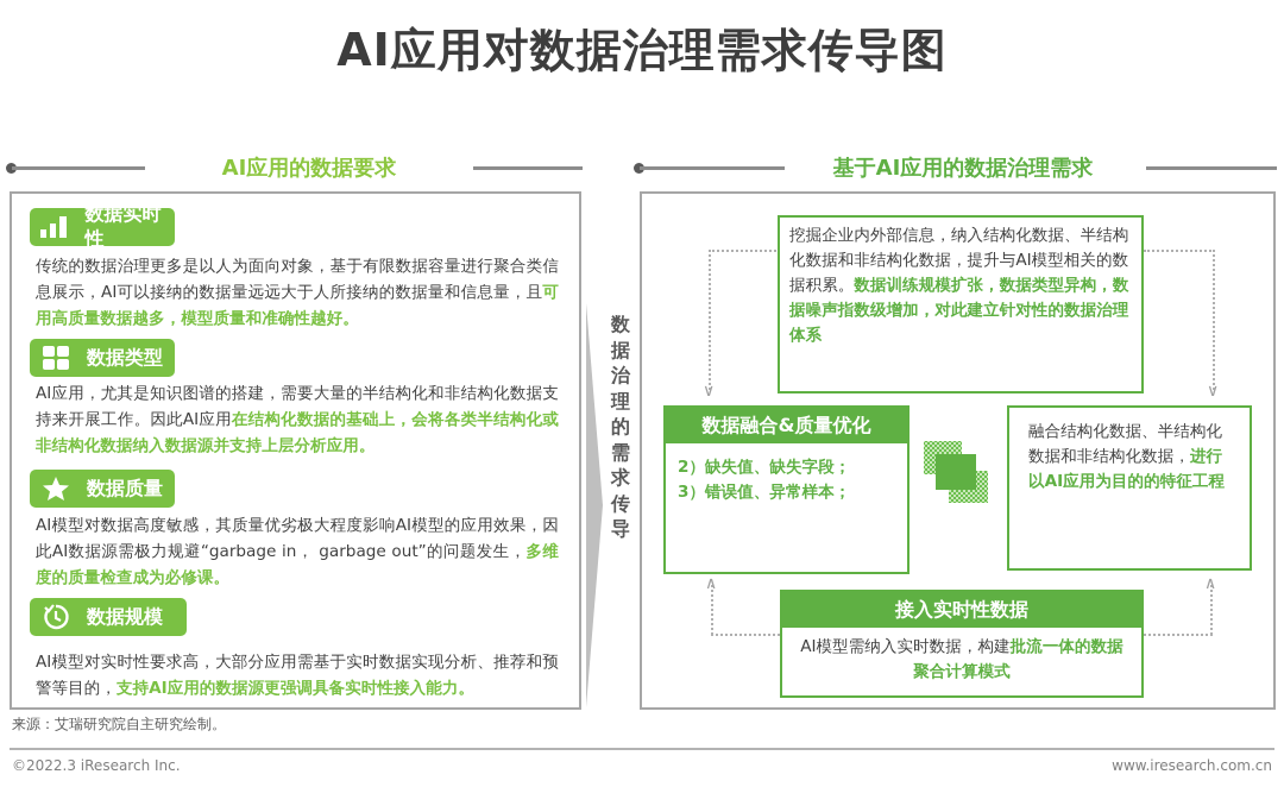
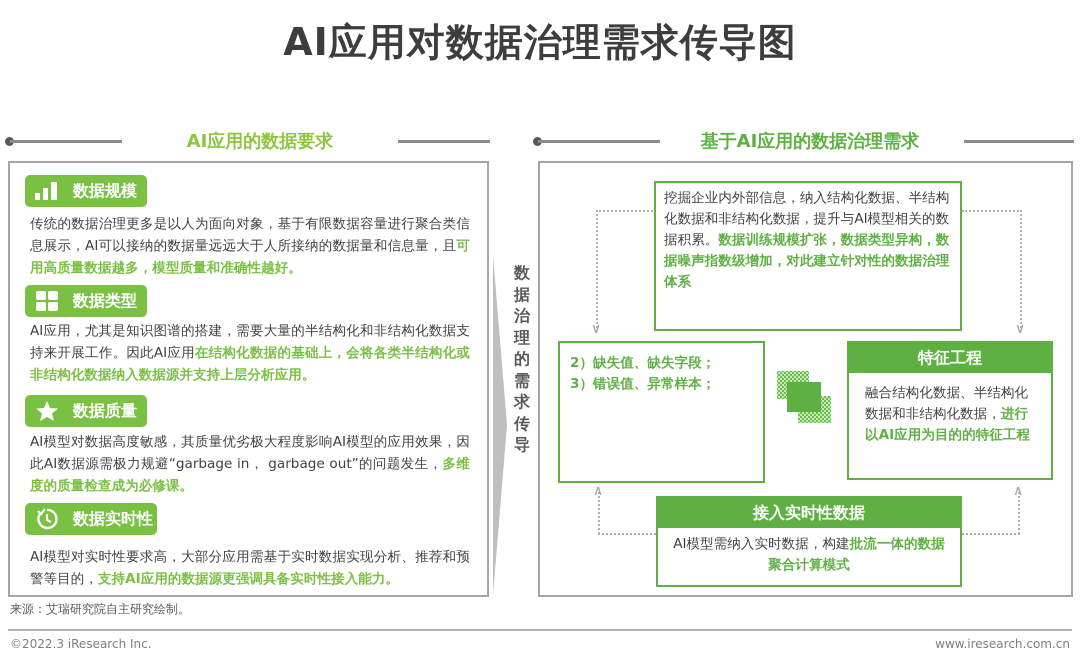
  AI应用对数据治理需求传导图
  AI应用的数据要求
  基于AI应用的数据治理需求
- 数据实时性
+ 数据规模
  传统的数据治理更多是以人为面向对象，基于有限数据容量进行聚合类信息展示，AI可以接纳的数据量远远大于人所接纳的数据量和信息量，且可用高质量数据越多，模型质量和准确性越好。
  数据类型
  AI应用，尤其是知识图谱的搭建，需要大量的半结构化和非结构化数据支持来开展工作。因此AI应用在结构化数据的基础上，会将各类半结构化或非结构化数据纳入数据源并支持上层分析应用。
  数据质量
  AI模型对数据高度敏感，其质量优劣极大程度影响AI模型的应用效果，因此AI数据源需极力规避“garbage in， garbage out”的问题发生，多维度的质量检查成为必修课。
- 数据规模
+ 数据实时性
  AI模型对实时性要求高，大部分应用需基于实时数据实现分析、推荐和预警等目的，支持AI应用的数据源更强调具备实时性接入能力。
  数据治理的需求传导
  ∨
  ∨
  ∧
  ∧
  挖掘企业内外部信息，纳入结构化数据、半结构化数据和非结构化数据，提升与AI模型相关的数据积累。数据训练规模扩张，数据类型异构，数据噪声指数级增加，对此建立针对性的数据治理体系
- 数据融合&质量优化
  2）缺失值、缺失字段；
  3）错误值、异常样本；
+ 特征工程
  融合结构化数据、半结构化数据和非结构化数据，进行以AI应用为目的的特征工程
  接入实时性数据
  AI模型需纳入实时数据，构建批流一体的数据聚合计算模式
  来源：艾瑞研究院自主研究绘制。
  ©2022.3 iResearch Inc.
  www.iresearch.com.cn
